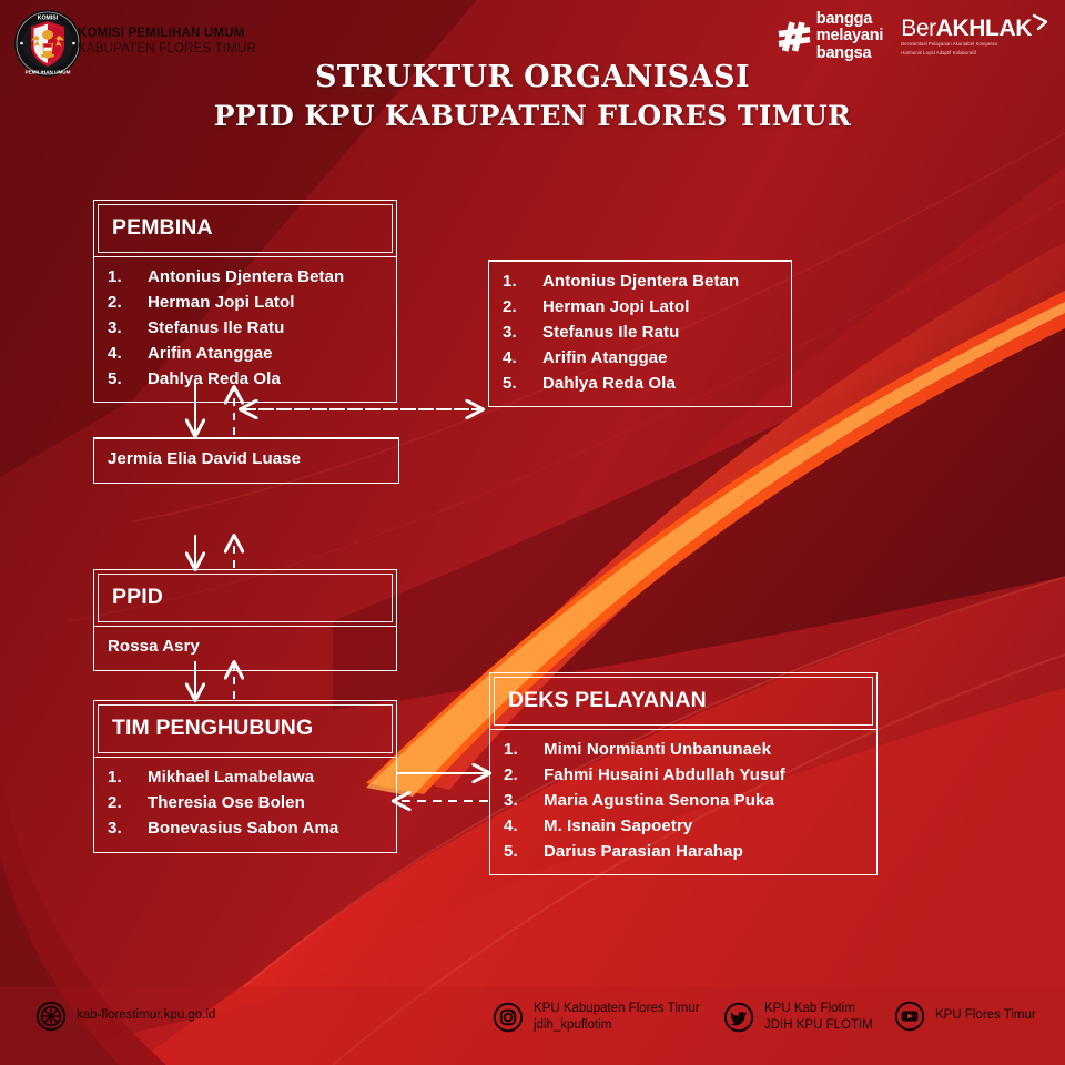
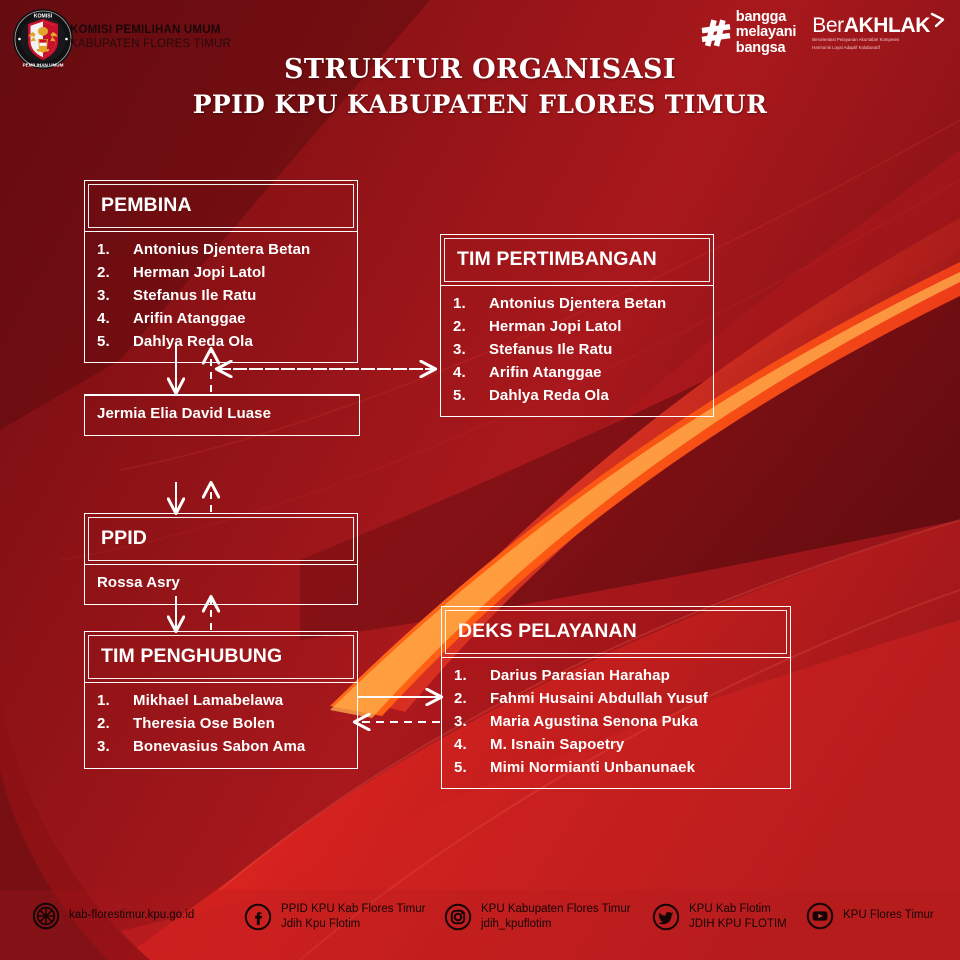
  KOMISI PEMILIHAN UMUM
  KABUPATEN FLORES TIMUR
  bangga
  melayani
  bangsa
  BerAKHLAK
  STRUKTUR ORGANISASI
  PPID KPU KABUPATEN FLORES TIMUR
  PEMBINA
  1.
  Antonius Djentera Betan
  2.
  Herman Jopi Latol
  3.
  Stefanus Ile Ratu
  4.
  Arifin Atanggae
  5.
  Dahlya Reda Ola
+ TIM PERTIMBANGAN
  1.
  Antonius Djentera Betan
  2.
  Herman Jopi Latol
  3.
  Stefanus Ile Ratu
  4.
  Arifin Atanggae
  5.
  Dahlya Reda Ola
  Jermia Elia David Luase
  PPID
  Rossa Asry
  TIM PENGHUBUNG
  1.
  Mikhael Lamabelawa
  2.
  Theresia Ose Bolen
  3.
  Bonevasius Sabon Ama
  DEKS PELAYANAN
  1.
- Mimi Normianti Unbanunaek
+ Darius Parasian Harahap
  2.
  Fahmi Husaini Abdullah Yusuf
  3.
  Maria Agustina Senona Puka
  4.
  M. Isnain Sapoetry
  5.
- Darius Parasian Harahap
+ Mimi Normianti Unbanunaek
  kab-florestimur.kpu.go.id
+ PPID KPU Kab Flores Timur
+ Jdih Kpu Flotim
  KPU Kabupaten Flores Timur
  jdih_kpuflotim
  KPU Kab Flotim
  JDIH KPU FLOTIM
  KPU Flores Timur
